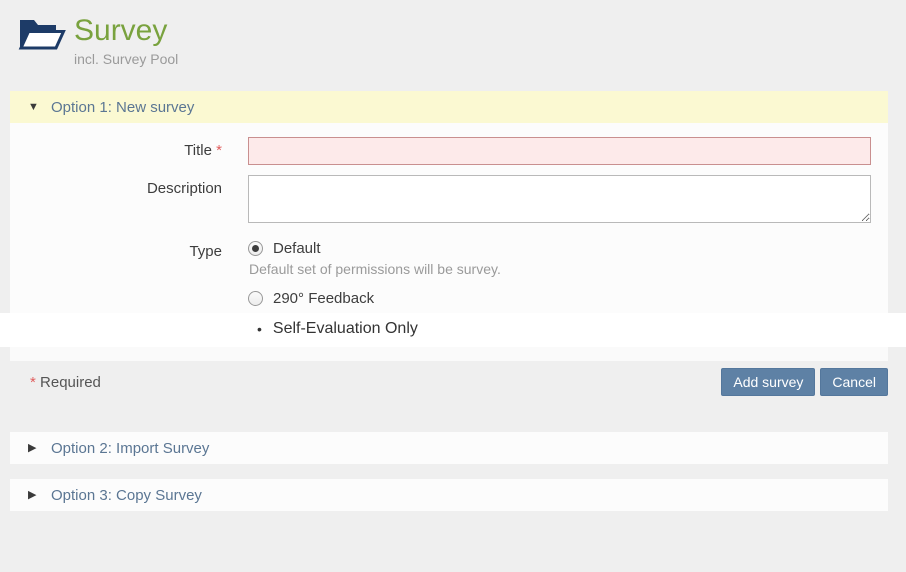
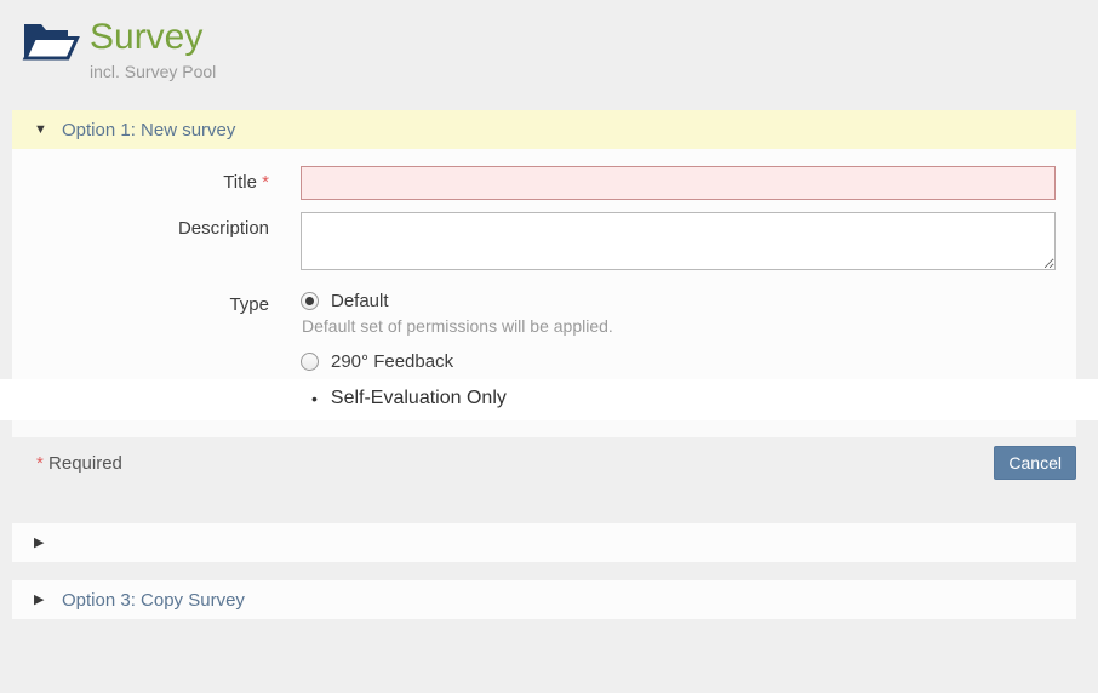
  Survey
  incl. Survey Pool
  ▼
  Option 1: New survey
  Title *
  Description
  Type
  Default
- Default set of permissions will be survey.
+ Default set of permissions will be applied.
  290° Feedback
  •
  Self-Evaluation Only
  * Required
- Add survey
  Cancel
  ▶
- Option 2: Import Survey
  ▶
  Option 3: Copy Survey
